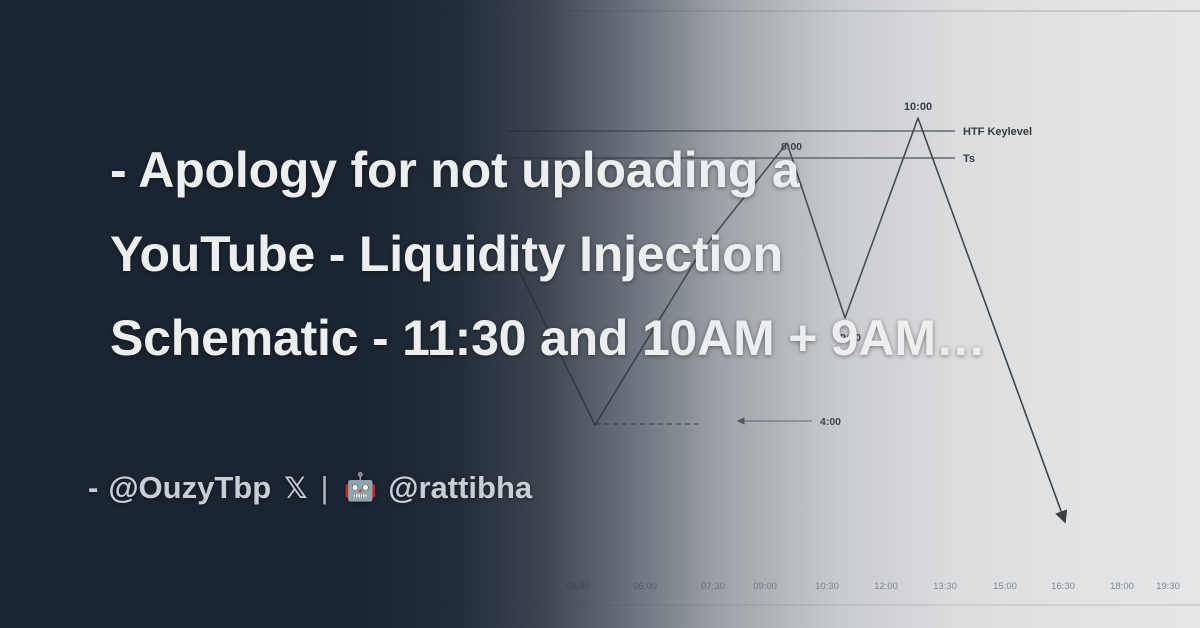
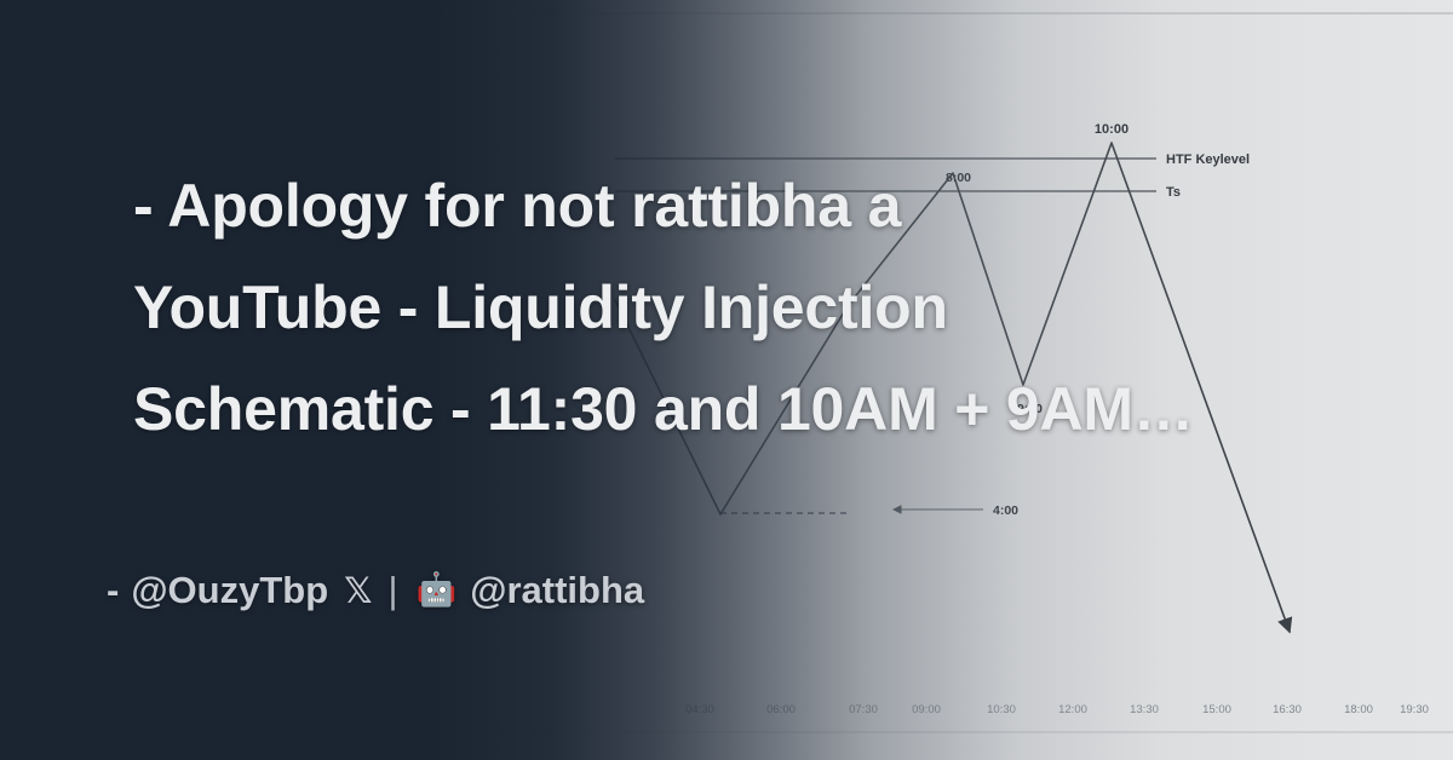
- - Apology for not uploading a
+ - Apology for not rattibha a
  YouTube - Liquidity Injection
  Schematic - 11:30 and 10AM + 9AM…
  -
  @OuzyTbp
  𝕏
  |
  🤖
  @rattibha
